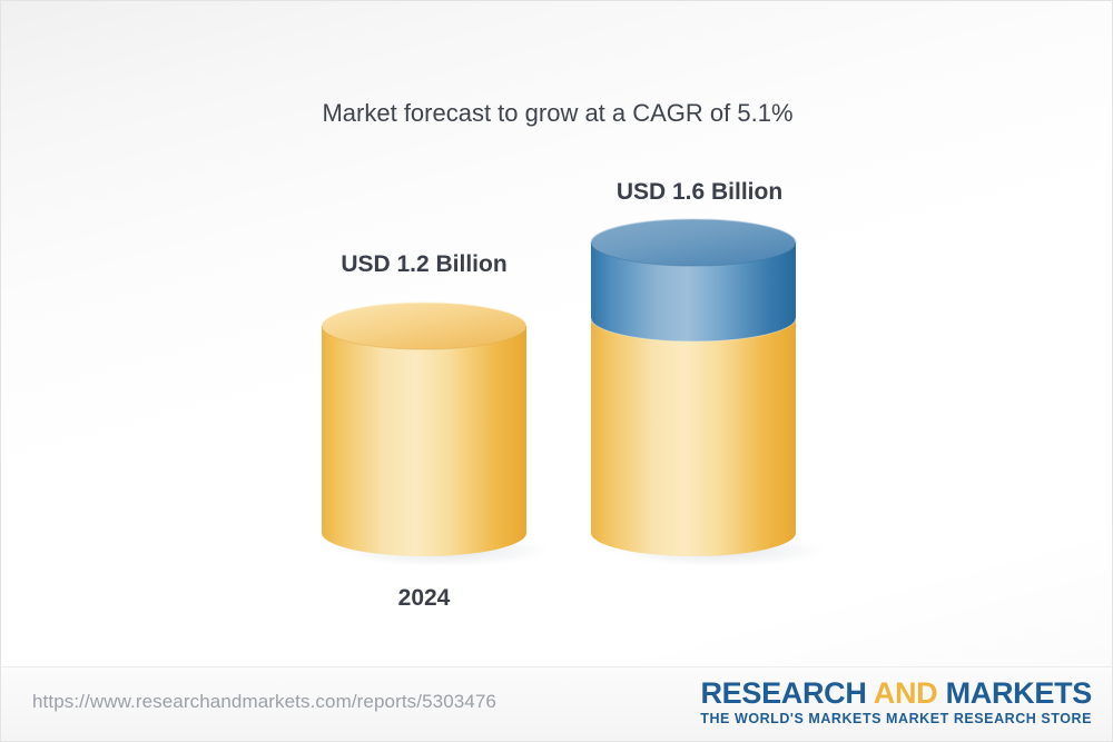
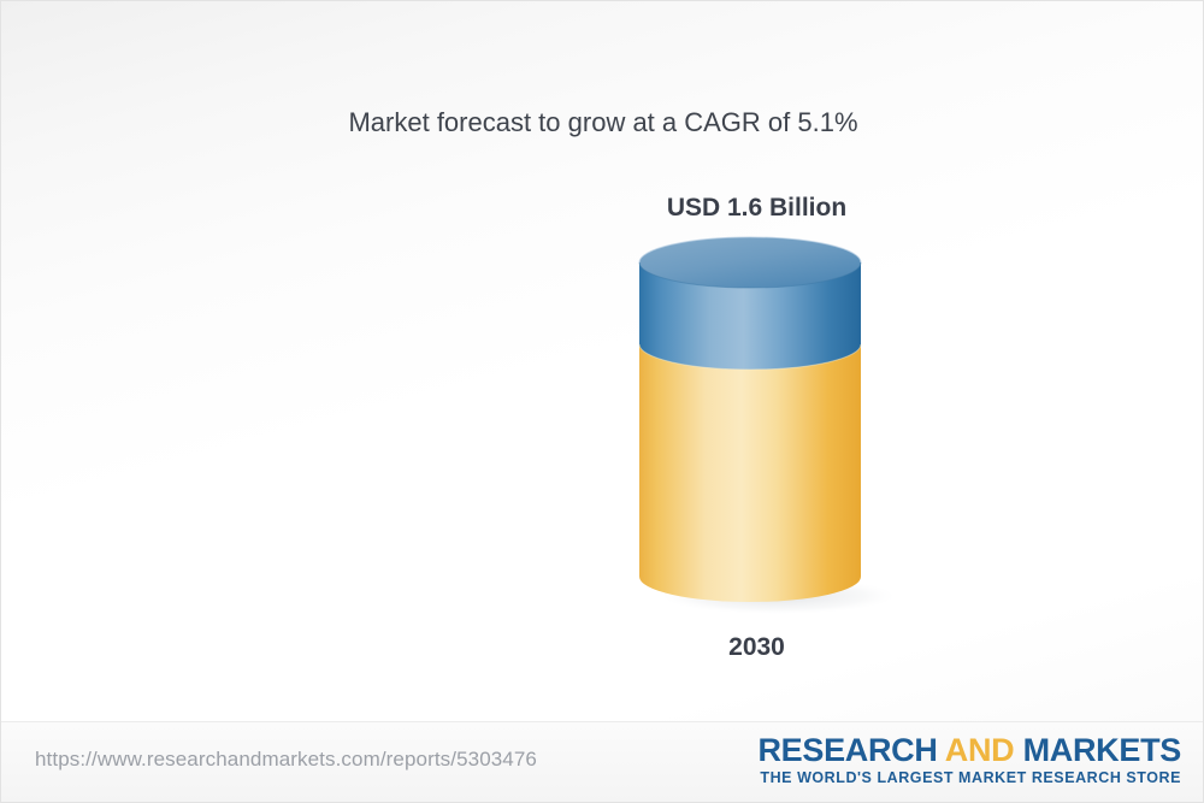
  Market forecast to grow at a CAGR of 5.1%
- USD 1.2 Billion
- 2024
  USD 1.6 Billion
+ 2030
  https://www.researchandmarkets.com/reports/5303476
  RESEARCH AND MARKETS
- THE WORLD'S MARKETS MARKET RESEARCH STORE
+ THE WORLD'S LARGEST MARKET RESEARCH STORE
